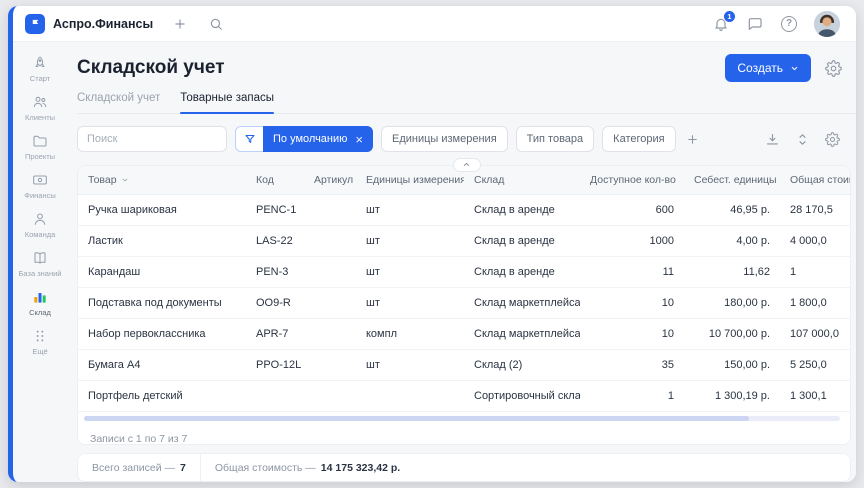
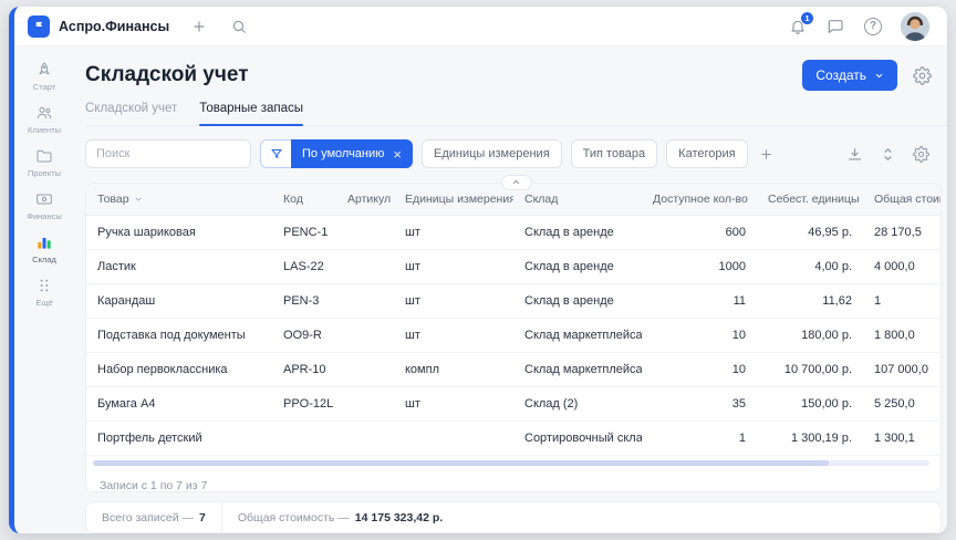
  Аспро.Финансы
  1
  ?
  Старт
  Клиенты
  Проекты
  Финансы
- Команда
- База знаний
  Склад
  Ещё
  Складской учет
  Создать
  Складской учет
  Товарные запасы
  Поиск
  По умолчанию
  ×
  Единицы измерения
  Тип товара
  Категория
  Товар	Код	Артикул	Единицы измерения	Склад	Доступное кол-во	Себест. единицы	Общая стои
  Ручка шариковая	PENC-1		шт	Склад в аренде	600	46,95 р.	28 170,5
  Ластик	LAS-22		шт	Склад в аренде	1000	4,00 р.	4 000,0
  Карандаш	PEN-3		шт	Склад в аренде	11	11,62	1
  Подставка под документы	OO9-R		шт	Склад маркетплейса	10	180,00 р.	1 800,0
- Набор первоклассника	APR-7		компл	Склад маркетплейса	10	10 700,00 р.	107 000,0
+ Набор первоклассника	APR-10		компл	Склад маркетплейса	10	10 700,00 р.	107 000,0
  Бумага А4	PPO-12L		шт	Склад (2)	35	150,00 р.	5 250,0
  Портфель детский				Сортировочный скла	1	1 300,19 р.	1 300,1
  Записи с 1 по 7 из 7
  Всего записей —
  7
  Общая стоимость —
  14 175 323,42 р.
